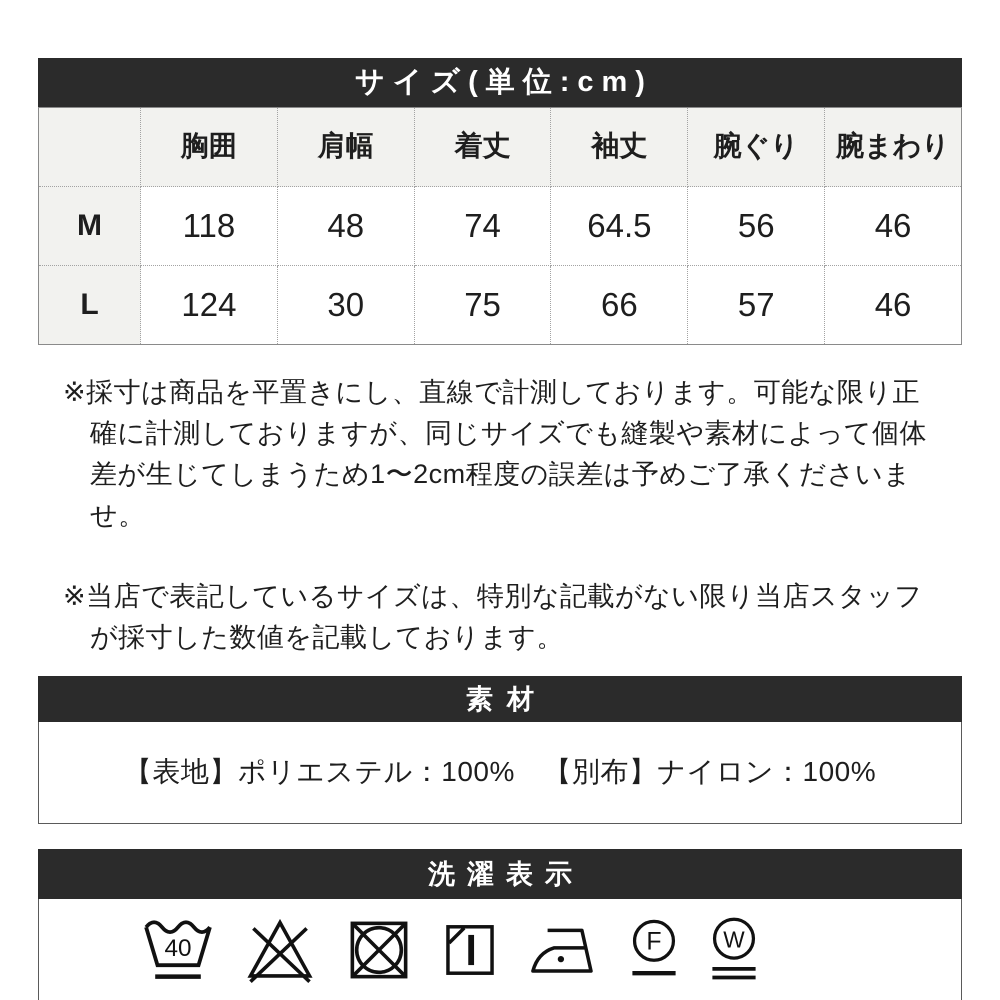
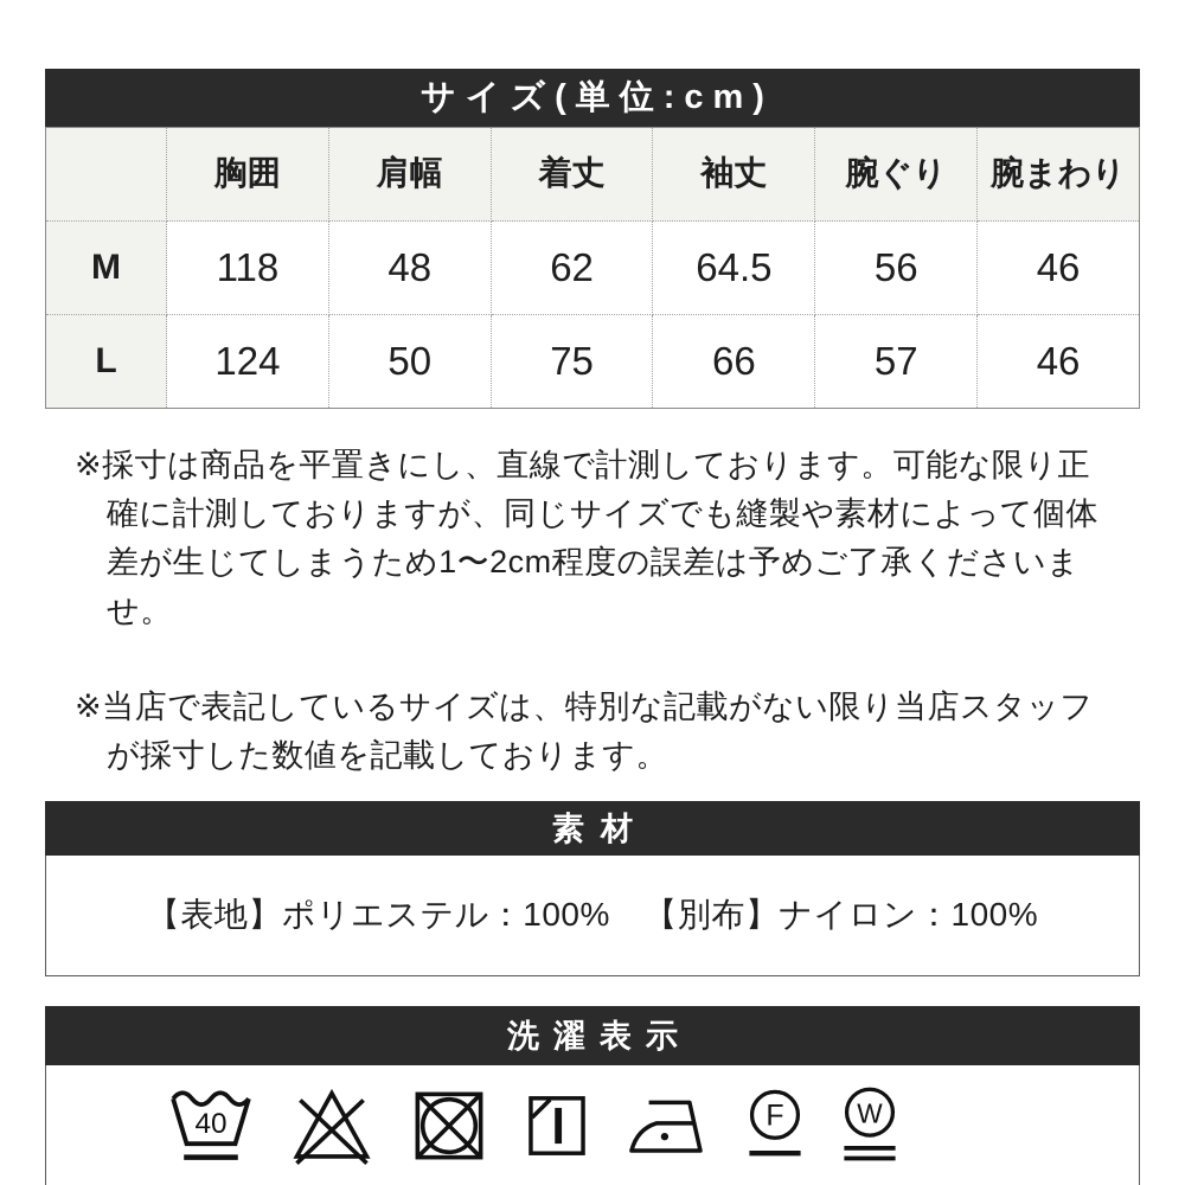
  サイズ(単位:cm)
  	胸囲	肩幅	着丈	袖丈	腕ぐり	腕まわり
- M	118	48	74	64.5	56	46
+ M	118	48	62	64.5	56	46
- L	124	30	75	66	57	46
+ L	124	50	75	66	57	46
  ※採寸は商品を平置きにし、直線で計測しております。可能な限り正確に計測しておりますが、同じサイズでも縫製や素材によって個体差が生じてしまうため1〜2cm程度の誤差は予めご了承くださいませ。
  ※当店で表記しているサイズは、特別な記載がない限り当店スタッフが採寸した数値を記載しております。
  素材
  【表地】ポリエステル：100% 【別布】ナイロン：100%
  洗濯表示
  40
  F
  W
